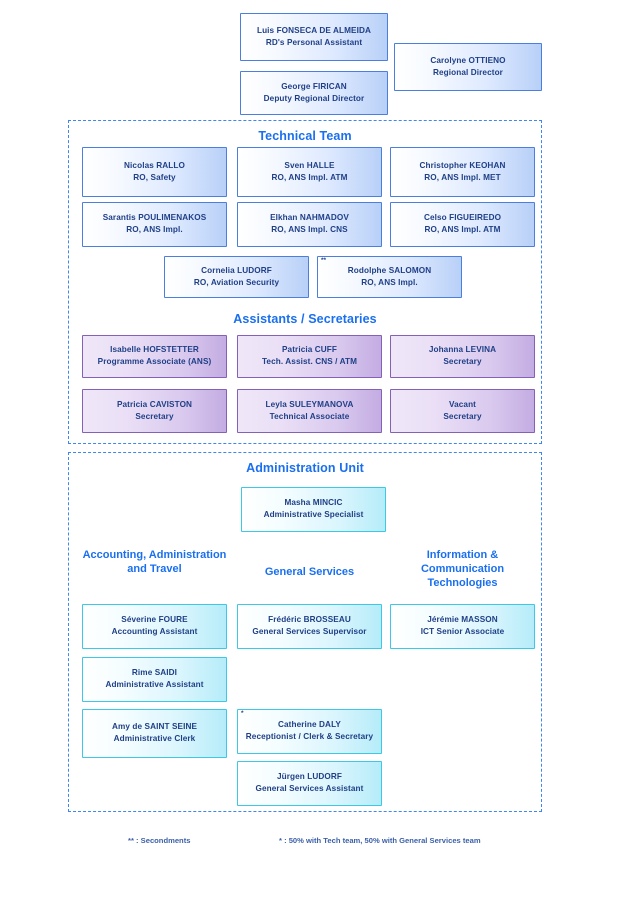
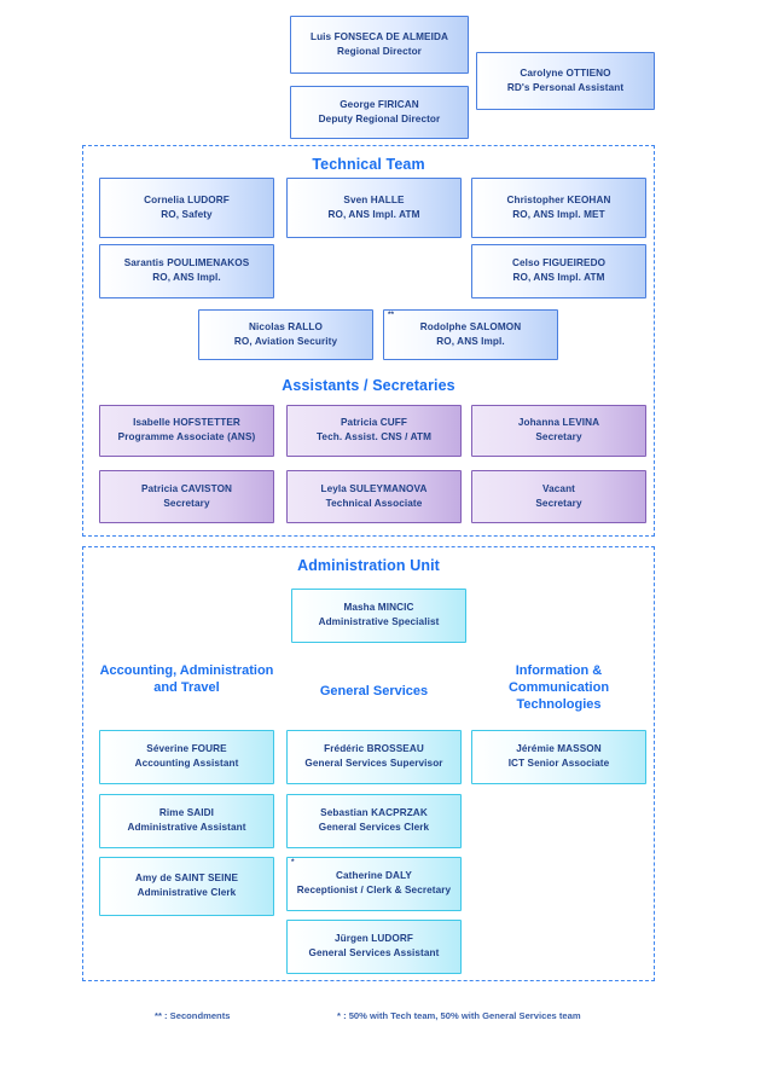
  Luis FONSECA DE ALMEIDA
- RD's Personal Assistant
+ Regional Director
  George FIRICAN
  Deputy Regional Director
  Carolyne OTTIENO
- Regional Director
+ RD's Personal Assistant
  Technical Team
- Nicolas RALLO
+ Cornelia LUDORF
  RO, Safety
  Sven HALLE
  RO, ANS Impl. ATM
  Christopher KEOHAN
  RO, ANS Impl. MET
  Sarantis POULIMENAKOS
  RO, ANS Impl.
- Elkhan NAHMADOV
- RO, ANS Impl. CNS
  Celso FIGUEIREDO
  RO, ANS Impl. ATM
- Cornelia LUDORF
+ Nicolas RALLO
  RO, Aviation Security
  Rodolphe SALOMON
  RO, ANS Impl.
  Assistants / Secretaries
  Isabelle HOFSTETTER
  Programme Associate (ANS)
  Patricia CUFF
  Tech. Assist. CNS / ATM
  Johanna LEVINA
  Secretary
  Patricia CAVISTON
  Secretary
  Leyla SULEYMANOVA
  Technical Associate
  Vacant
  Secretary
  Administration Unit
  Masha MINCIC
  Administrative Specialist
  Accounting, Administration and Travel
  General Services
  Information & Communication Technologies
  Séverine FOURE
  Accounting Assistant
  Rime SAIDI
  Administrative Assistant
  Amy de SAINT SEINE
  Administrative Clerk
  Frédéric BROSSEAU
  General Services Supervisor
+ Sebastian KACPRZAK
+ General Services Clerk
  Catherine DALY
  Receptionist / Clerk & Secretary
  Jürgen LUDORF
  General Services Assistant
  Jérémie MASSON
  ICT Senior Associate
  ** : Secondments
  * : 50% with Tech team, 50% with General Services team
